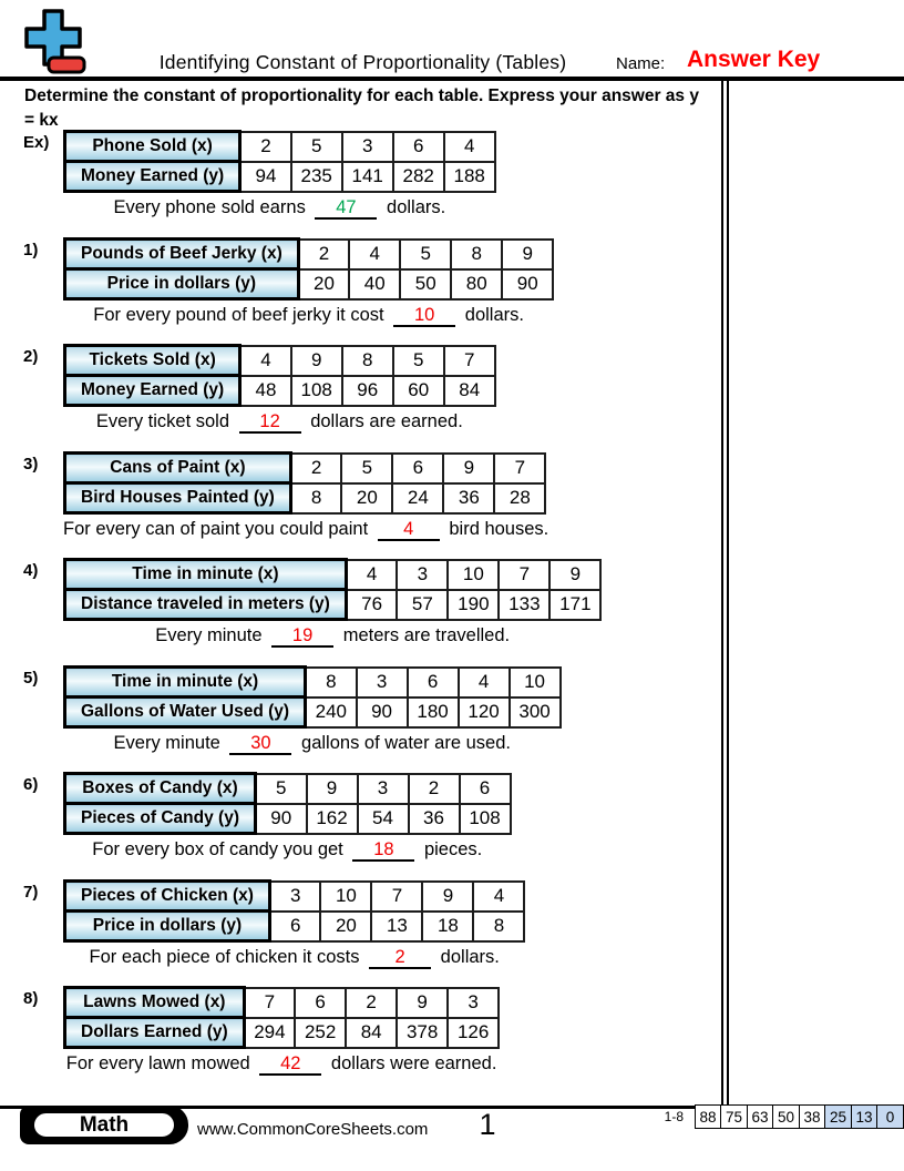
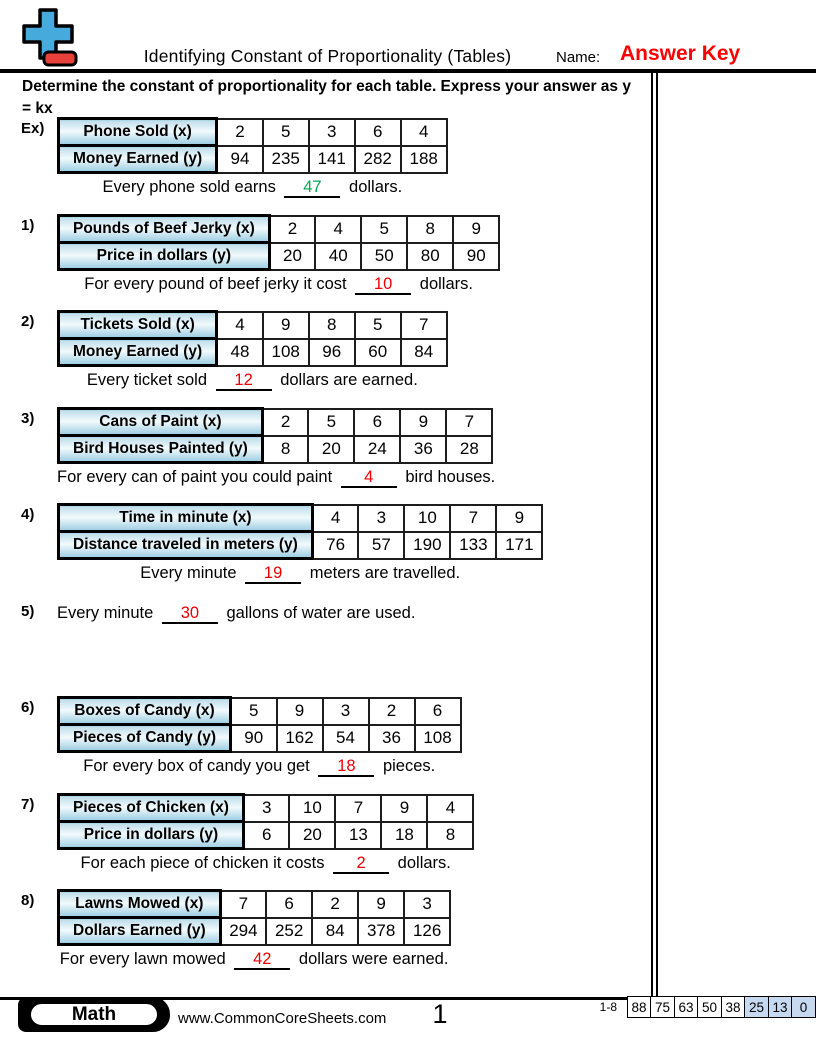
  Identifying Constant of Proportionality (Tables)
  Name:
  Answer Key
  Determine the constant of proportionality for each table. Express your answer as y = kx
  Ex)
  Phone Sold (x)	2	5	3	6	4
  Money Earned (y)	94	235	141	282	188
  Every phone sold earns 47 dollars.
  1)
  Pounds of Beef Jerky (x)	2	4	5	8	9
  Price in dollars (y)	20	40	50	80	90
  For every pound of beef jerky it cost 10 dollars.
  2)
  Tickets Sold (x)	4	9	8	5	7
  Money Earned (y)	48	108	96	60	84
  Every ticket sold 12 dollars are earned.
  3)
  Cans of Paint (x)	2	5	6	9	7
  Bird Houses Painted (y)	8	20	24	36	28
  For every can of paint you could paint 4 bird houses.
  4)
  Time in minute (x)	4	3	10	7	9
  Distance traveled in meters (y)	76	57	190	133	171
  Every minute 19 meters are travelled.
  5)
- Time in minute (x)	8	3	6	4	10
- Gallons of Water Used (y)	240	90	180	120	300
  Every minute 30 gallons of water are used.
  6)
  Boxes of Candy (x)	5	9	3	2	6
  Pieces of Candy (y)	90	162	54	36	108
  For every box of candy you get 18 pieces.
  7)
  Pieces of Chicken (x)	3	10	7	9	4
  Price in dollars (y)	6	20	13	18	8
  For each piece of chicken it costs 2 dollars.
  8)
  Lawns Mowed (x)	7	6	2	9	3
  Dollars Earned (y)	294	252	84	378	126
  For every lawn mowed 42 dollars were earned.
  Math
  www.CommonCoreSheets.com
  1
  1-8
  88
  75
  63
  50
  38
  25
  13
  0
